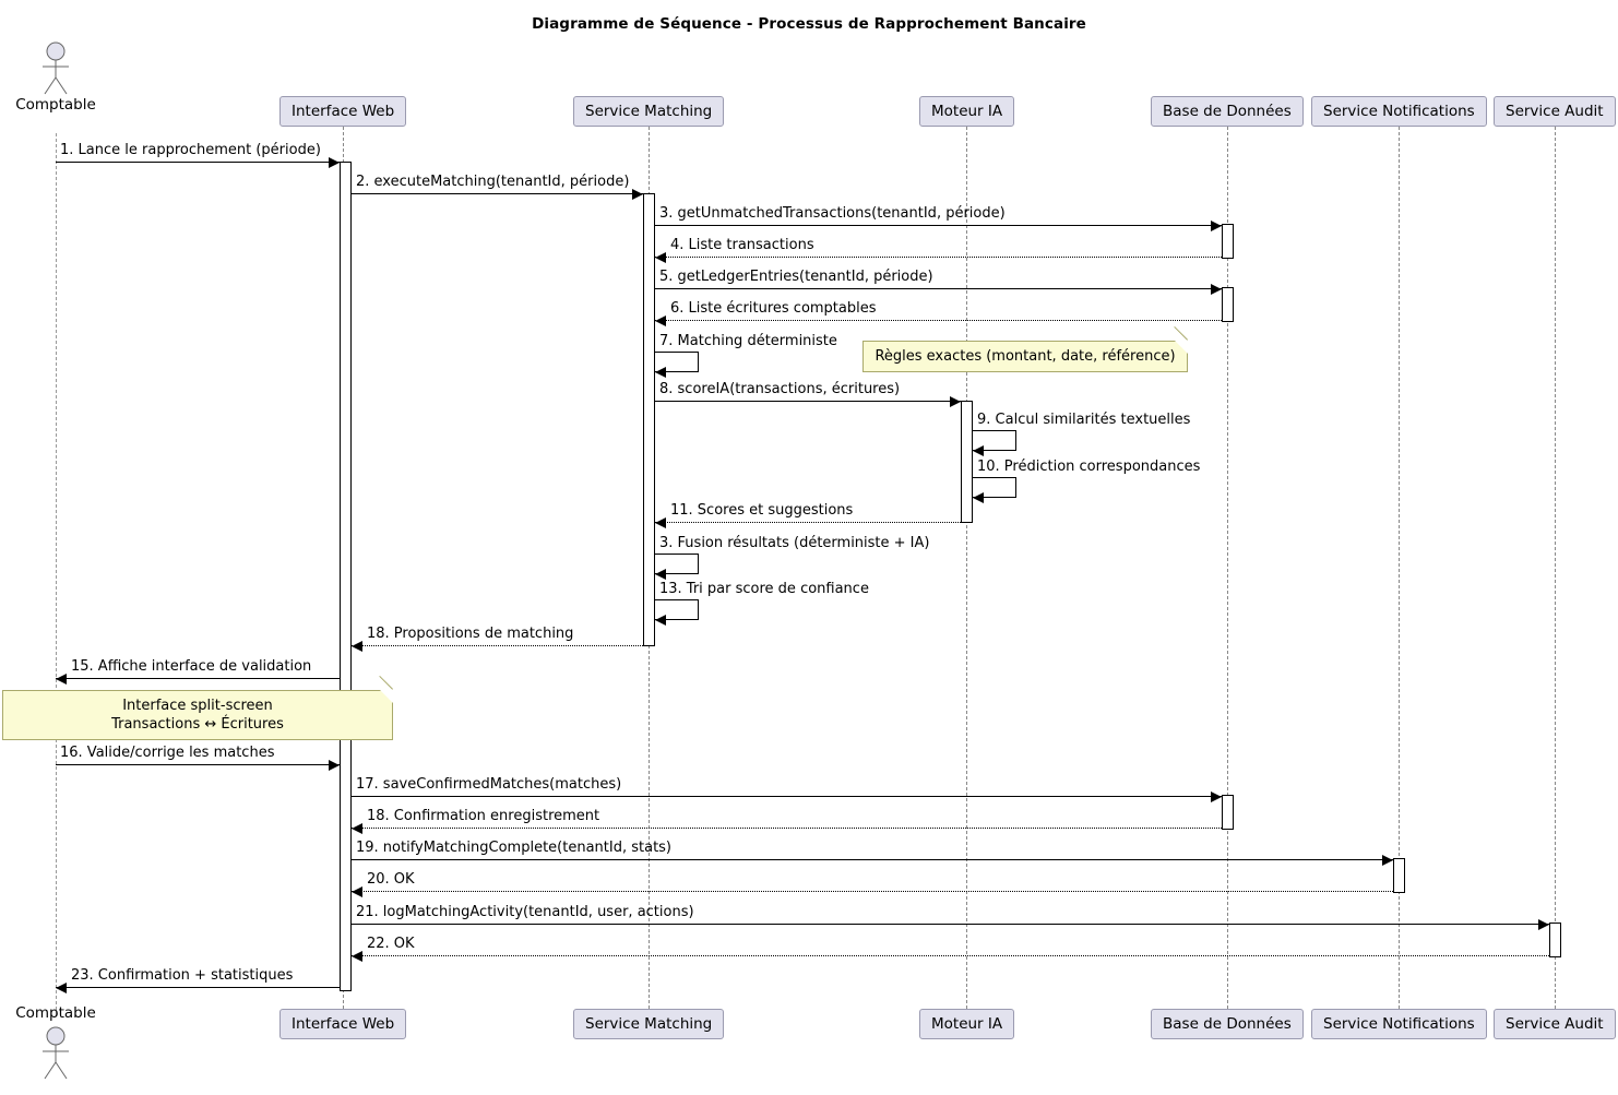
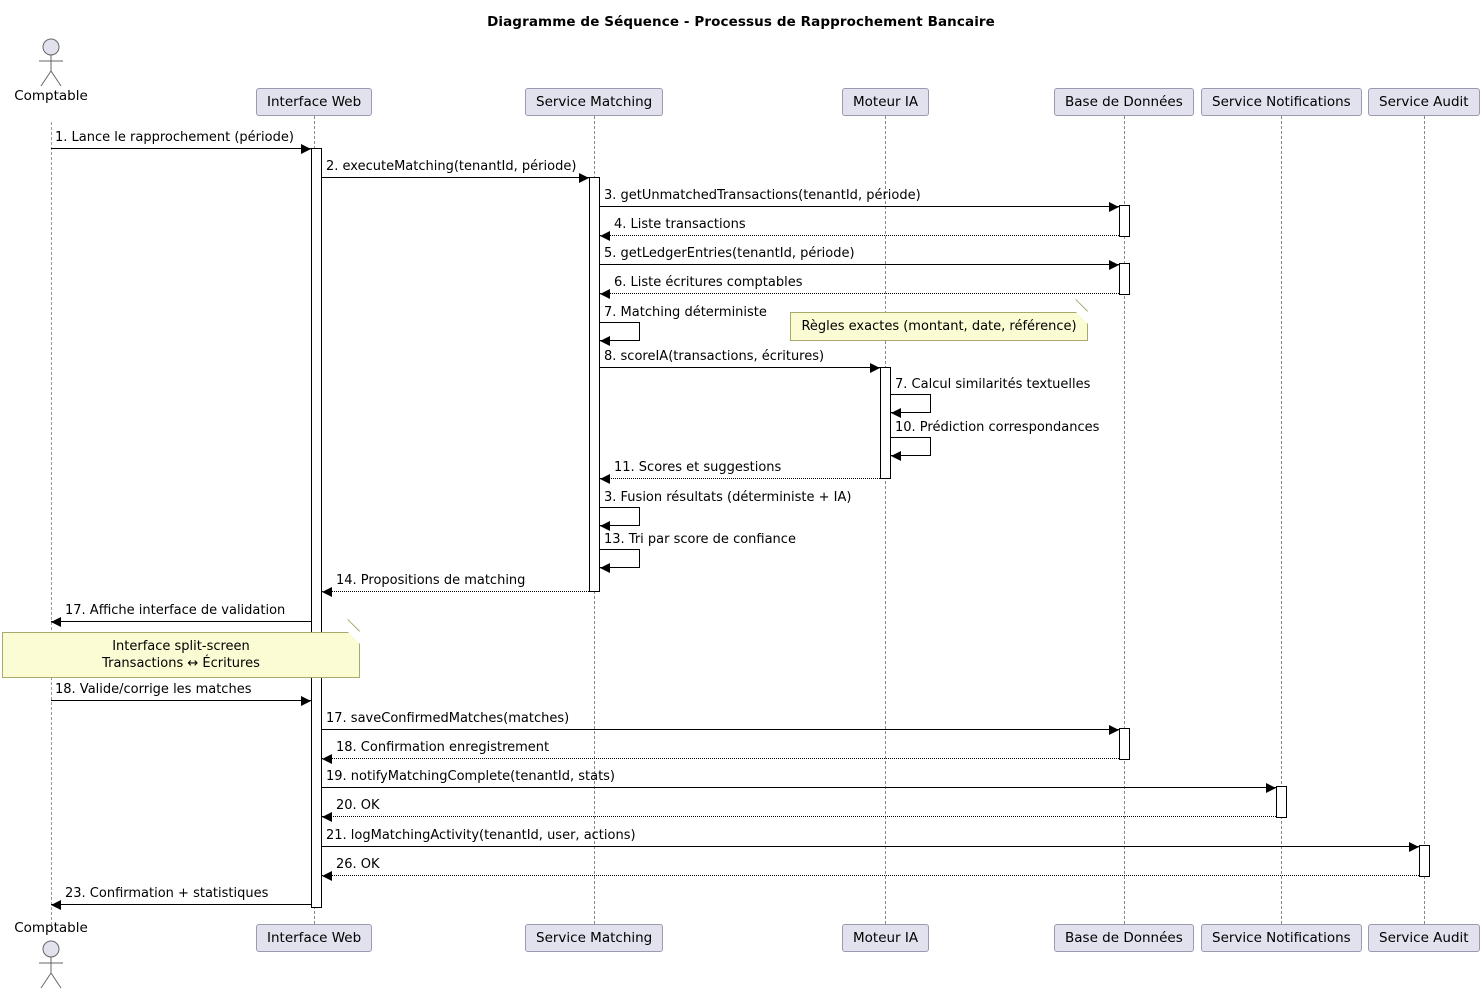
  Diagramme de Séquence - Processus de Rapprochement Bancaire
  Comptable
  Comptable
  Interface Web
  Interface Web
  Service Matching
  Service Matching
  Moteur IA
  Moteur IA
  Base de Données
  Base de Données
  Service Notifications
  Service Notifications
  Service Audit
  Service Audit
  1. Lance le rapprochement (période)
  2. executeMatching(tenantId, période)
  3. getUnmatchedTransactions(tenantId, période)
  4. Liste transactions
  5. getLedgerEntries(tenantId, période)
  6. Liste écritures comptables
  7. Matching déterministe
  8. scoreIA(transactions, écritures)
- 9. Calcul similarités textuelles
+ 7. Calcul similarités textuelles
  10. Prédiction correspondances
  11. Scores et suggestions
  3. Fusion résultats (déterministe + IA)
  13. Tri par score de confiance
- 18. Propositions de matching
+ 14. Propositions de matching
- 15. Affiche interface de validation
+ 17. Affiche interface de validation
- 16. Valide/corrige les matches
+ 18. Valide/corrige les matches
  17. saveConfirmedMatches(matches)
  18. Confirmation enregistrement
  19. notifyMatchingComplete(tenantId, stats)
  20. OK
  21. logMatchingActivity(tenantId, user, actions)
- 22. OK
+ 26. OK
  23. Confirmation + statistiques
  Règles exactes (montant, date, référence)
  Interface split-screen
  Transactions ↔ Écritures
